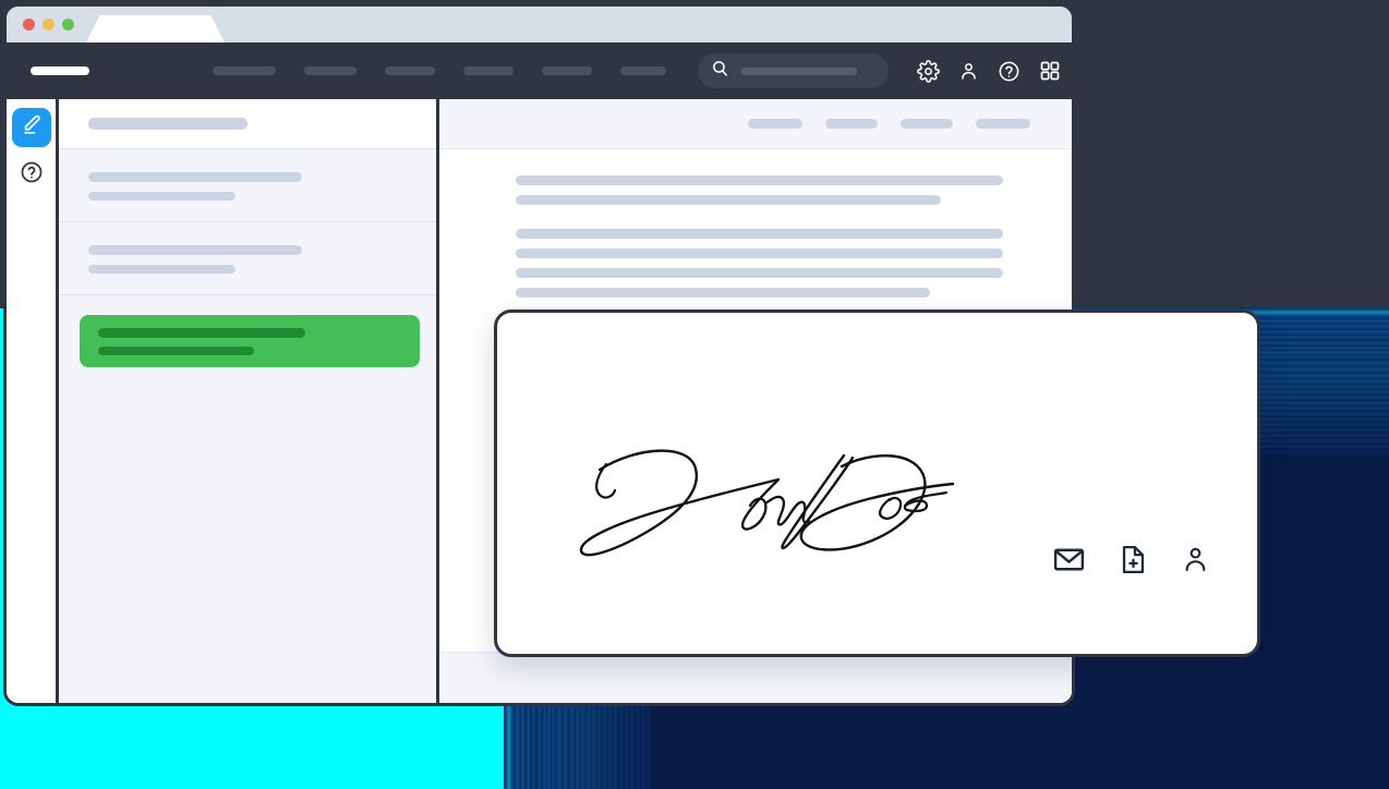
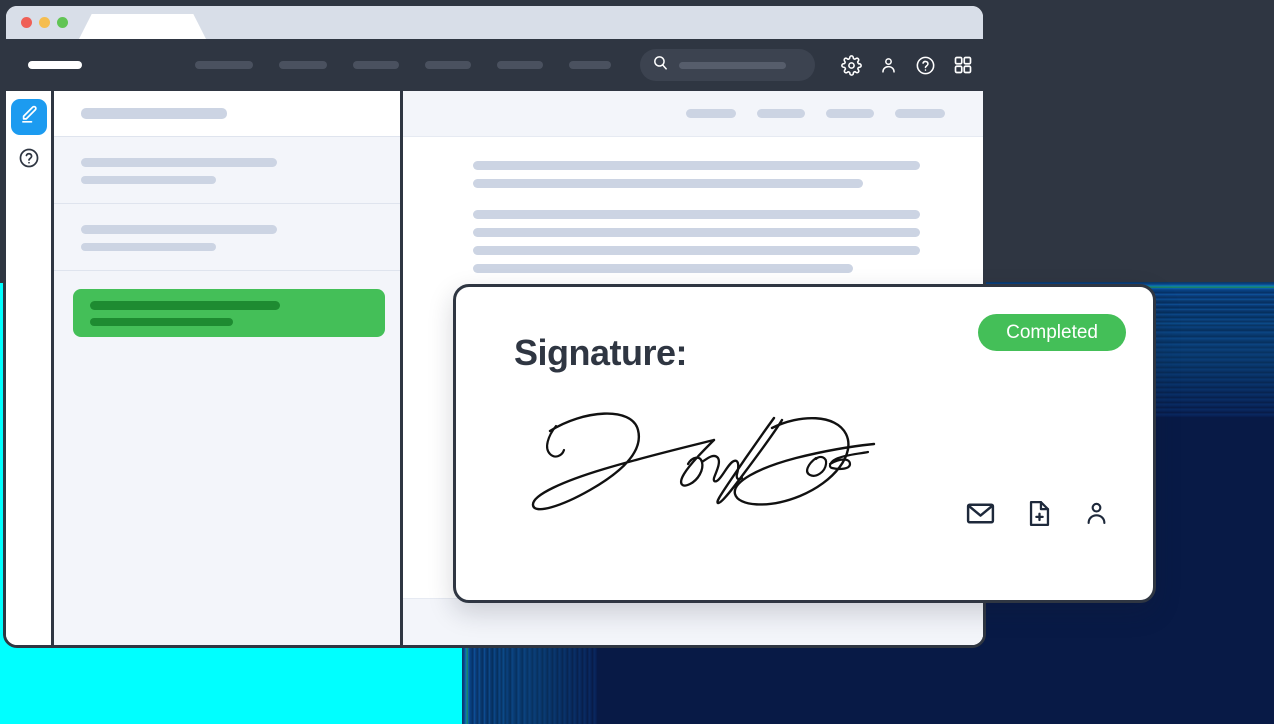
+ Signature:
+ Completed
